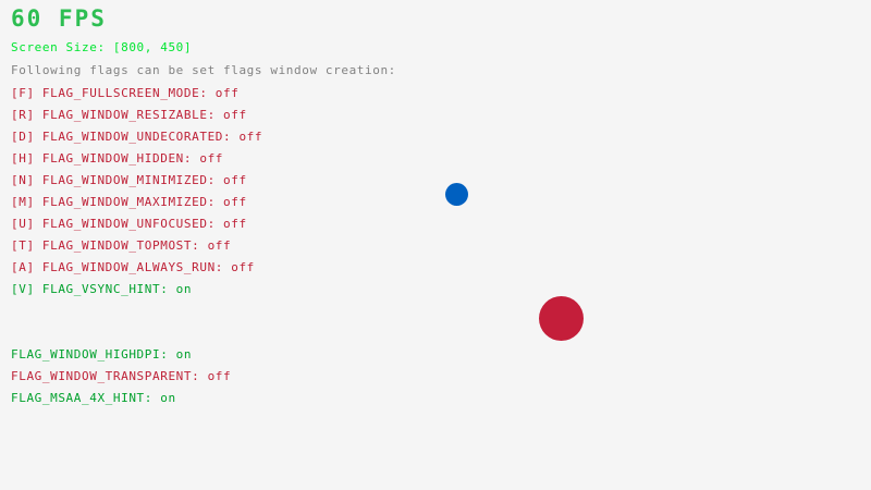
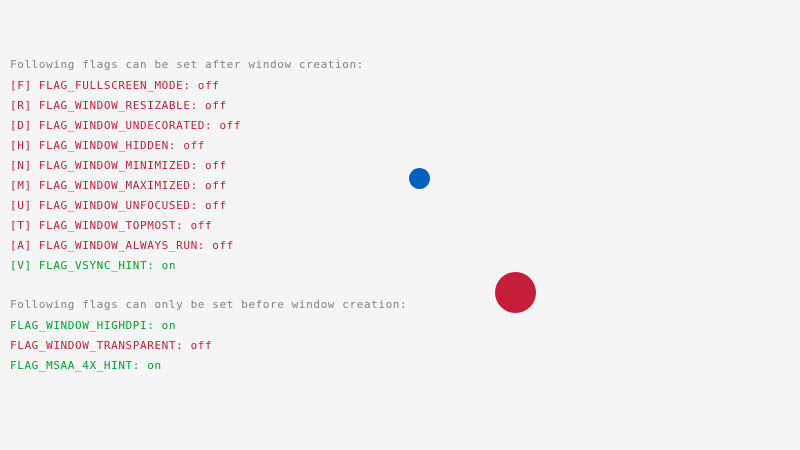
- 60 FPS
- Screen Size: [800, 450]
- Following flags can be set flags window creation:
+ Following flags can be set after window creation:
  [F] FLAG_FULLSCREEN_MODE: off
  [R] FLAG_WINDOW_RESIZABLE: off
  [D] FLAG_WINDOW_UNDECORATED: off
  [H] FLAG_WINDOW_HIDDEN: off
  [N] FLAG_WINDOW_MINIMIZED: off
  [M] FLAG_WINDOW_MAXIMIZED: off
  [U] FLAG_WINDOW_UNFOCUSED: off
  [T] FLAG_WINDOW_TOPMOST: off
  [A] FLAG_WINDOW_ALWAYS_RUN: off
  [V] FLAG_VSYNC_HINT: on
+ Following flags can only be set before window creation:
  FLAG_WINDOW_HIGHDPI: on
  FLAG_WINDOW_TRANSPARENT: off
  FLAG_MSAA_4X_HINT: on
